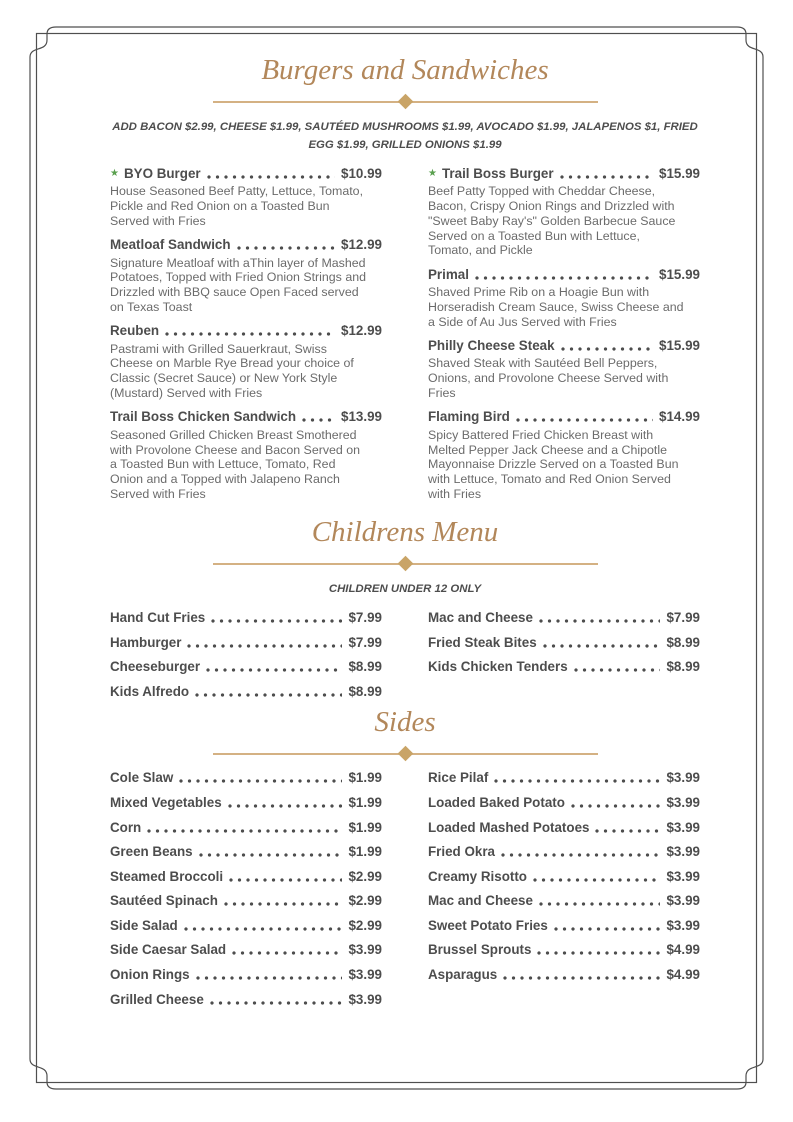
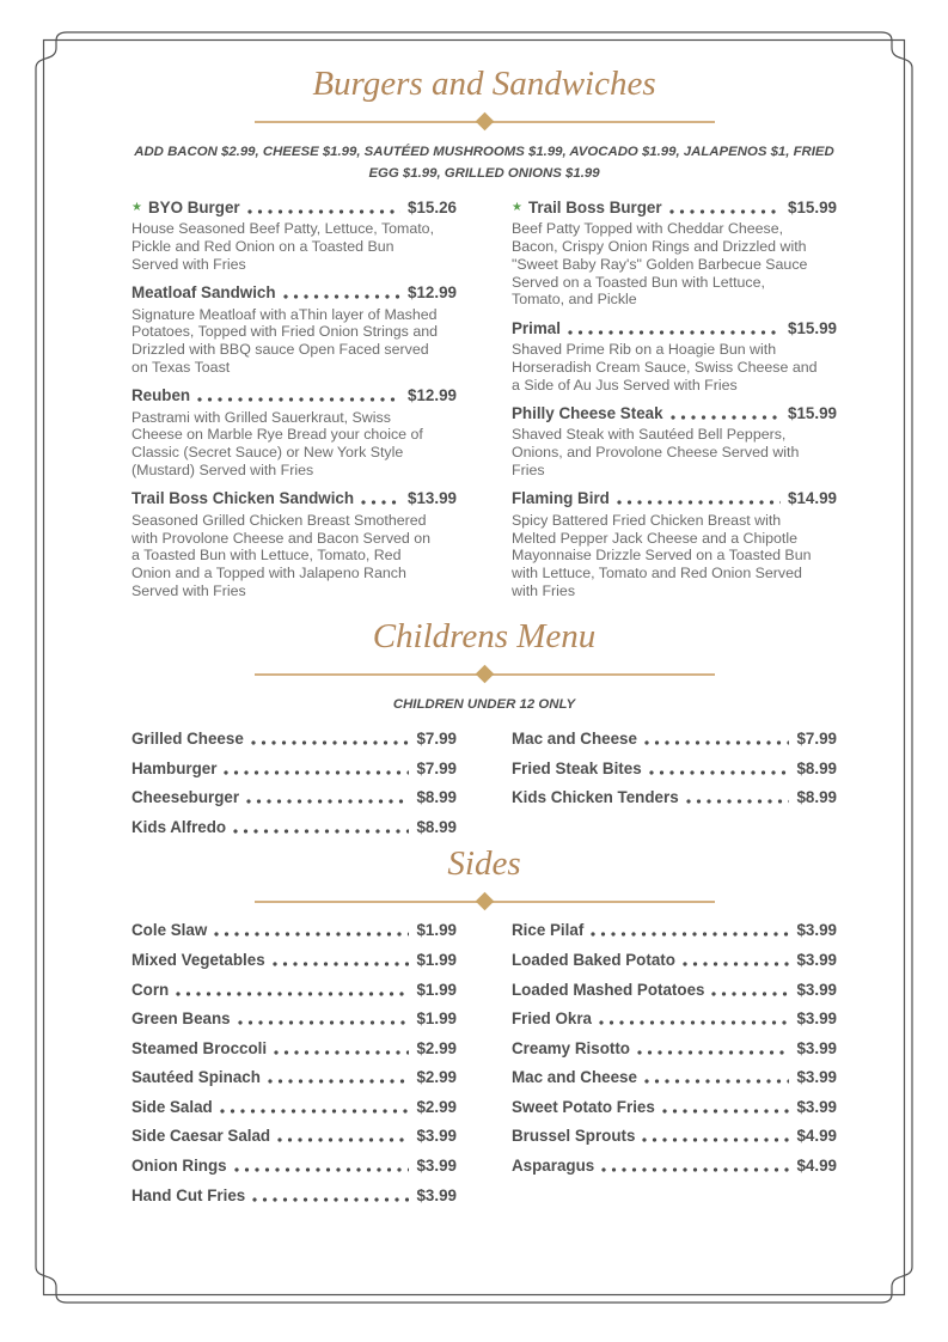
  Burgers and Sandwiches
  ADD BACON $2.99, CHEESE $1.99, SAUTÉED MUSHROOMS $1.99, AVOCADO $1.99, JALAPENOS $1, FRIED EGG $1.99, GRILLED ONIONS $1.99
  ★
  BYO Burger
- $10.99
+ $15.26
  House Seasoned Beef Patty, Lettuce, Tomato, Pickle and Red Onion on a Toasted Bun Served with Fries
  Meatloaf Sandwich
  $12.99
  Signature Meatloaf with aThin layer of Mashed Potatoes, Topped with Fried Onion Strings and Drizzled with BBQ sauce Open Faced served on Texas Toast
  Reuben
  $12.99
  Pastrami with Grilled Sauerkraut, Swiss Cheese on Marble Rye Bread your choice of Classic (Secret Sauce) or New York Style (Mustard) Served with Fries
  Trail Boss Chicken Sandwich
  $13.99
  Seasoned Grilled Chicken Breast Smothered with Provolone Cheese and Bacon Served on a Toasted Bun with Lettuce, Tomato, Red Onion and a Topped with Jalapeno Ranch Served with Fries
  ★
  Trail Boss Burger
  $15.99
  Beef Patty Topped with Cheddar Cheese, Bacon, Crispy Onion Rings and Drizzled with "Sweet Baby Ray's" Golden Barbecue Sauce Served on a Toasted Bun with Lettuce, Tomato, and Pickle
  Primal
  $15.99
  Shaved Prime Rib on a Hoagie Bun with Horseradish Cream Sauce, Swiss Cheese and a Side of Au Jus Served with Fries
  Philly Cheese Steak
  $15.99
  Shaved Steak with Sautéed Bell Peppers, Onions, and Provolone Cheese Served with Fries
  Flaming Bird
  $14.99
  Spicy Battered Fried Chicken Breast with Melted Pepper Jack Cheese and a Chipotle Mayonnaise Drizzle Served on a Toasted Bun with Lettuce, Tomato and Red Onion Served with Fries
  Childrens Menu
  CHILDREN UNDER 12 ONLY
- Hand Cut Fries
+ Grilled Cheese
  $7.99
  Hamburger
  $7.99
  Cheeseburger
  $8.99
  Kids Alfredo
  $8.99
  Mac and Cheese
  $7.99
  Fried Steak Bites
  $8.99
  Kids Chicken Tenders
  $8.99
  Sides
  Cole Slaw
  $1.99
  Mixed Vegetables
  $1.99
  Corn
  $1.99
  Green Beans
  $1.99
  Steamed Broccoli
  $2.99
  Sautéed Spinach
  $2.99
  Side Salad
  $2.99
  Side Caesar Salad
  $3.99
  Onion Rings
  $3.99
- Grilled Cheese
+ Hand Cut Fries
  $3.99
  Rice Pilaf
  $3.99
  Loaded Baked Potato
  $3.99
  Loaded Mashed Potatoes
  $3.99
  Fried Okra
  $3.99
  Creamy Risotto
  $3.99
  Mac and Cheese
  $3.99
  Sweet Potato Fries
  $3.99
  Brussel Sprouts
  $4.99
  Asparagus
  $4.99
